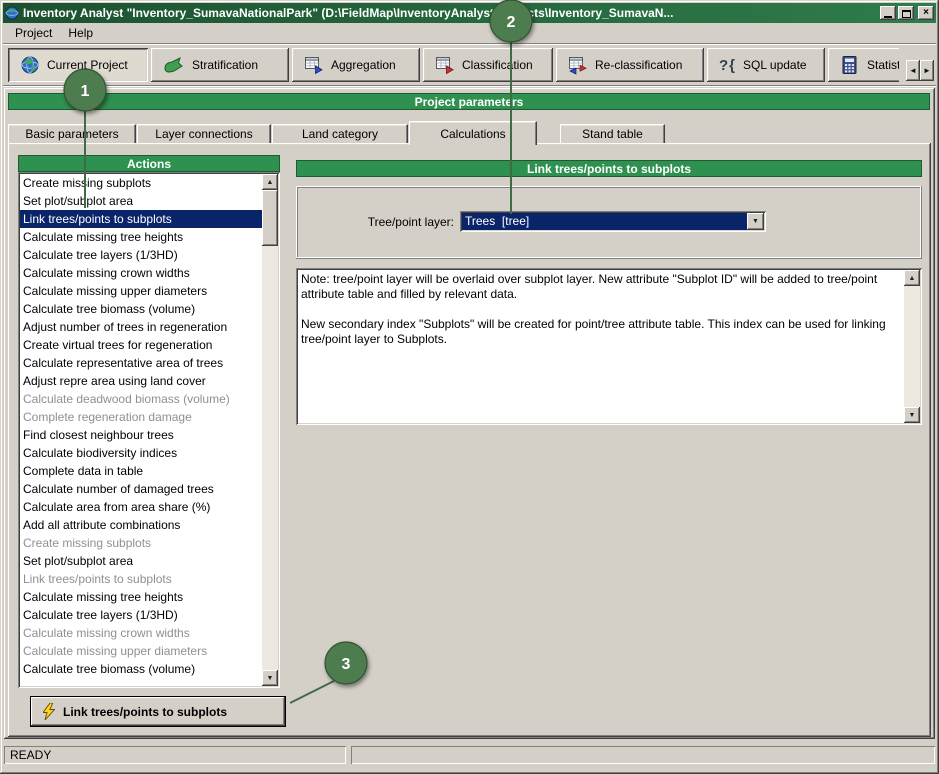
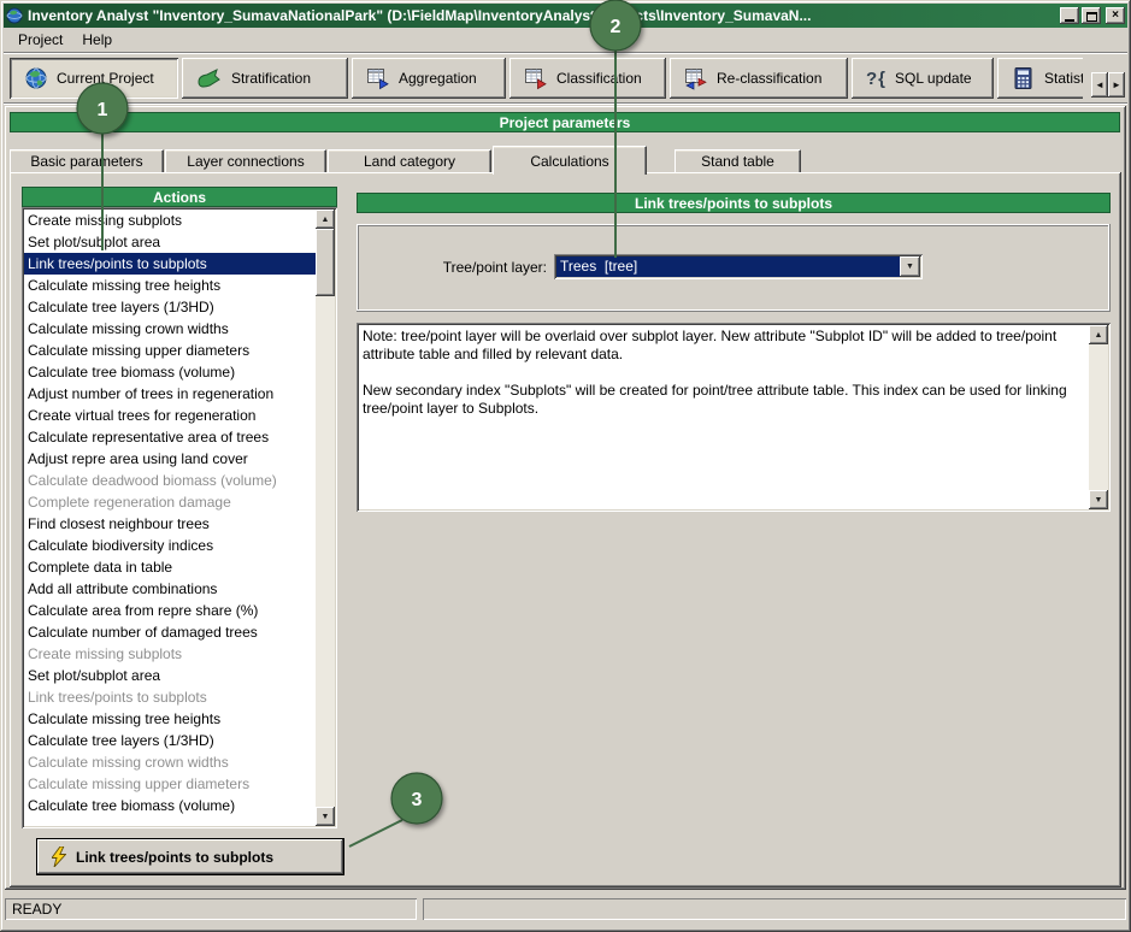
  Inventory Analyst "Inventory_SumavaNationalPark" (D:\FieldMap\InventoryAnalysts\Inventory_SumavaN...
  ×
  Project
  Help
  Current Project
  Stratification
  Aggregation
  Classifiction
  Re-classification
  ?{
  SQL update
  Statist
  ◄
  ►
  Project parameters
  Basic parameters
  Layer connections
  Land category
  Calculations
  Stand table
  Actions
  Create mising subplots
  Set plot/subplot area
  Link trees/points to subplots
  Calculate missing tree heights
  Calculate tree layers (1/3HD)
  Calculate missing crown widths
  Calculate missing upper diameters
  Calculate tree biomass (volume)
  Adjust number of trees in regeneration
  Create virtual trees for regeneration
  Calculate representative area of trees
  Adjust repre area using land cover
  Calculate deadwood biomass (volume)
  Complete regeneration damage
  Find closest neighbour trees
  Calculate biodiversity indices
  Complete data in table
- Calculate number of damaged trees
+ Add all attribute combinations
- Calculate area from area share (%)
+ Calculate area from repre share (%)
- Add all attribute combinations
+ Calculate number of damaged trees
  Create missing subplots
  Set plot/subplot area
  Link trees/points to subplots
  Calculate missing tree heights
  Calculate tree layers (1/3HD)
  Calculate missing crown widths
  Calculate missing upper diameters
  Calculate tree biomass (volume)
  Link trees/points to subplots
  Tree/point layer:
  Trees [tree]
  Note: tree/point layer will be overlaid over subplot layer. New attribute "Subplot ID" will be added to tree/point attribute table and filled by relevant data.
  New secondary index "Subplots" will be created for point/tree attribute table. This index can be used for linking tree/point layer to Subplots.
  Link trees/points to subplots
  READY
  1
  2
  3
